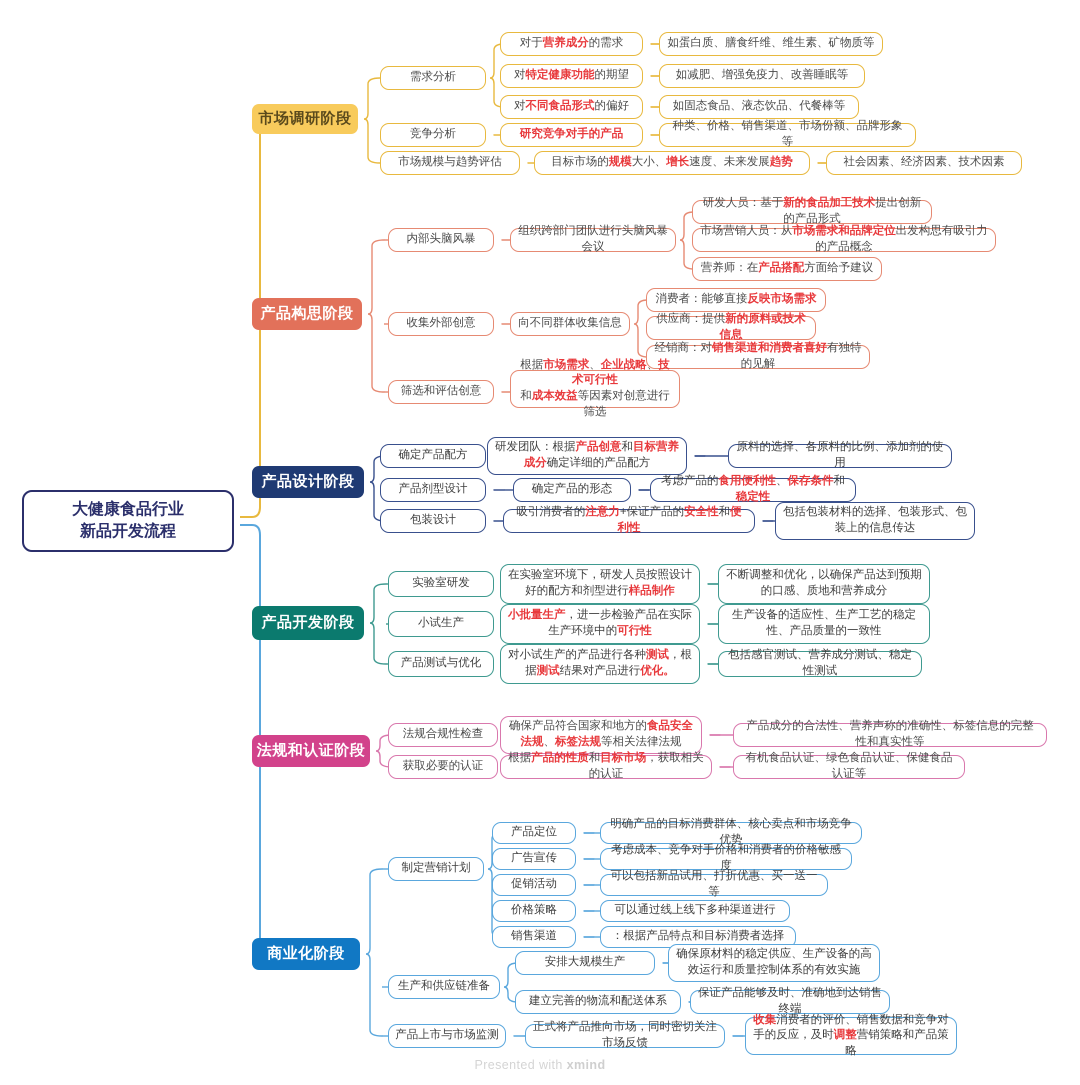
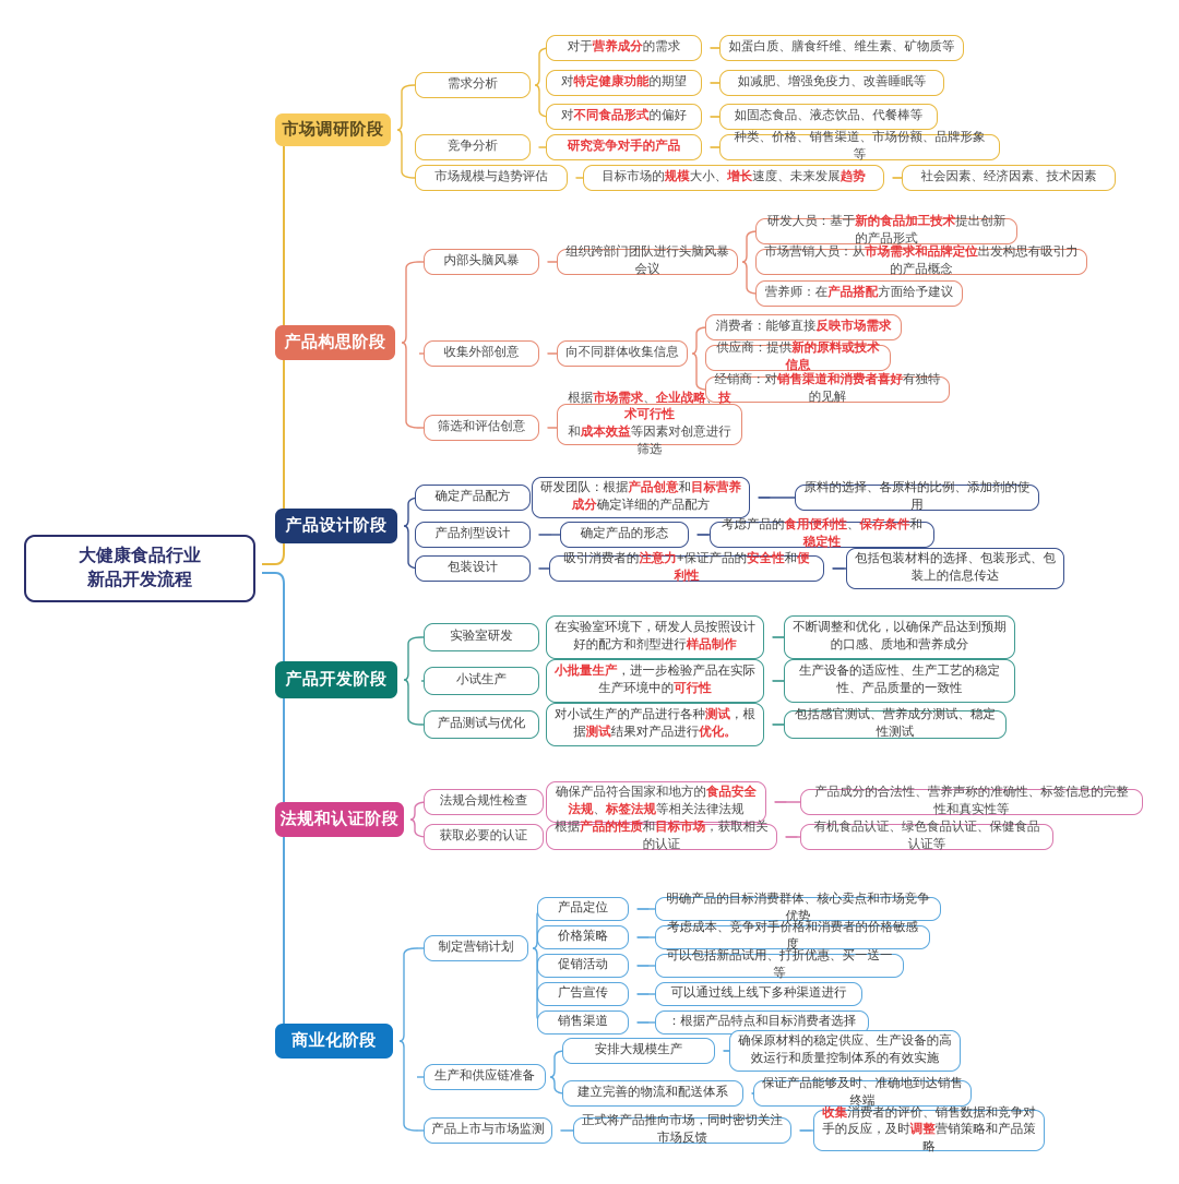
  大健康食品行业
  新品开发流程
  市场调研阶段
  需求分析
  对于营养成分的需求
  如蛋白质、膳食纤维、维生素、矿物质等
  对特定健康功能的期望
  如减肥、增强免疫力、改善睡眠等
  对不同食品形式的偏好
  如固态食品、液态饮品、代餐棒等
  竞争分析
  研究竞争对手的产品
  种类、价格、销售渠道、市场份额、品牌形象等
  市场规模与趋势评估
  目标市场的规模大小、增长速度、未来发展趋势
  社会因素、经济因素、技术因素
  产品构思阶段
  内部头脑风暴
  组织跨部门团队进行头脑风暴会议
  研发人员：基于新的食品加工技术提出创新的产品形式
  市场营销人员：从市场需求和品牌定位出发构思有吸引力的产品概念
  营养师：在产品搭配方面给予建议
  收集外部创意
  向不同群体收集信息
  消费者：能够直接反映市场需求
  供应商：提供新的原料或技术信息
  经销商：对销售渠道和消费者喜好有独特的见解
  筛选和评估创意
  根据市场需求、企业战略、技术可行性
  和成本效益等因素对创意进行筛选
  产品设计阶段
  确定产品配方
  研发团队：根据产品创意和目标营养成分确定详细的产品配方
  原料的选择、各原料的比例、添加剂的使用
  产品剂型设计
  确定产品的形态
  考虑产品的食用便利性、保存条件和稳定性
  包装设计
  吸引消费者的注意力+保证产品的安全性和便利性
  包括包装材料的选择、包装形式、包装上的信息传达
  产品开发阶段
  实验室研发
  在实验室环境下，研发人员按照设计好的配方和剂型进行样品制作
  不断调整和优化，以确保产品达到预期的口感、质地和营养成分
  小试生产
  小批量生产，进一步检验产品在实际生产环境中的可行性
  生产设备的适应性、生产工艺的稳定性、产品质量的一致性
  产品测试与优化
  对小试生产的产品进行各种测试，根据测试结果对产品进行优化。
  包括感官测试、营养成分测试、稳定性测试
  法规和认证阶段
  法规合规性检查
  确保产品符合国家和地方的食品安全法规、标签法规等相关法律法规
  产品成分的合法性、营养声称的准确性、标签信息的完整性和真实性等
  获取必要的认证
  根据产品的性质和目标市场，获取相关的认证
  有机食品认证、绿色食品认证、保健食品认证等
  商业化阶段
  制定营销计划
  产品定位
  明确产品的目标消费群体、核心卖点和市场竞争优势
- 广告宣传
+ 价格策略
  考虑成本、竞争对手价格和消费者的价格敏感度
  促销活动
  可以包括新品试用、打折优惠、买一送一等
- 价格策略
+ 广告宣传
  可以通过线上线下多种渠道进行
  销售渠道
  ：根据产品特点和目标消费者选择
  生产和供应链准备
  安排大规模生产
  确保原材料的稳定供应、生产设备的高效运行和质量控制体系的有效实施
  建立完善的物流和配送体系
  保证产品能够及时、准确地到达销售终端
  产品上市与市场监测
  正式将产品推向市场，同时密切关注市场反馈
  收集消费者的评价、销售数据和竞争对手的反应，及时调整营销策略和产品策略
- Presented with xmind
